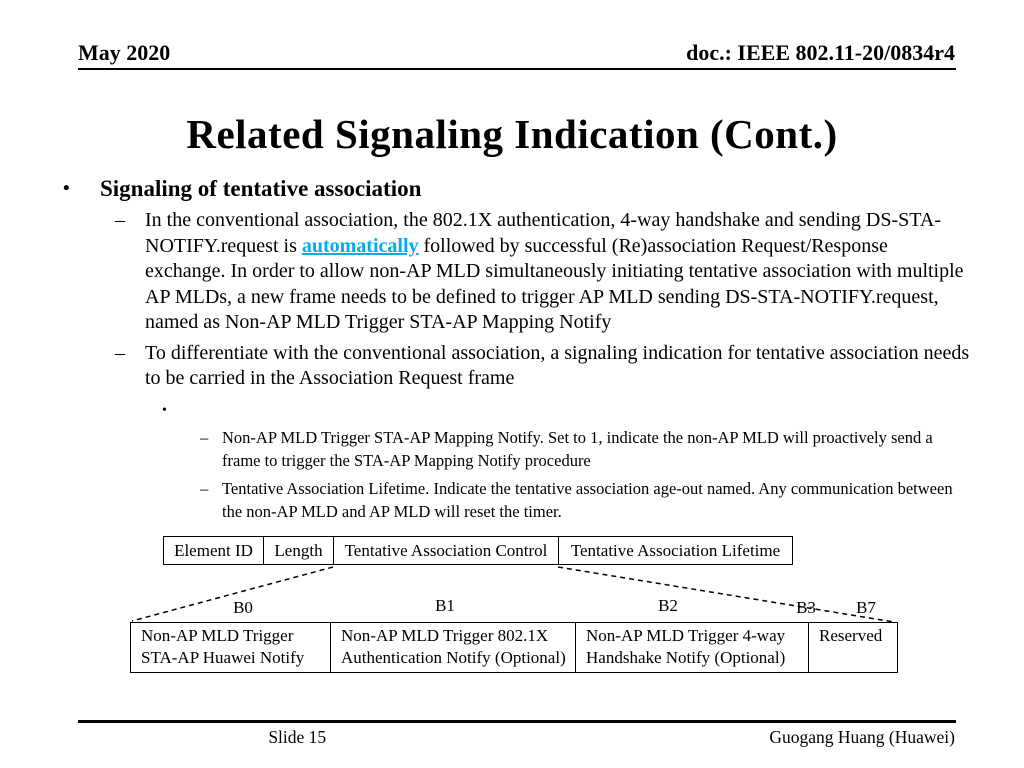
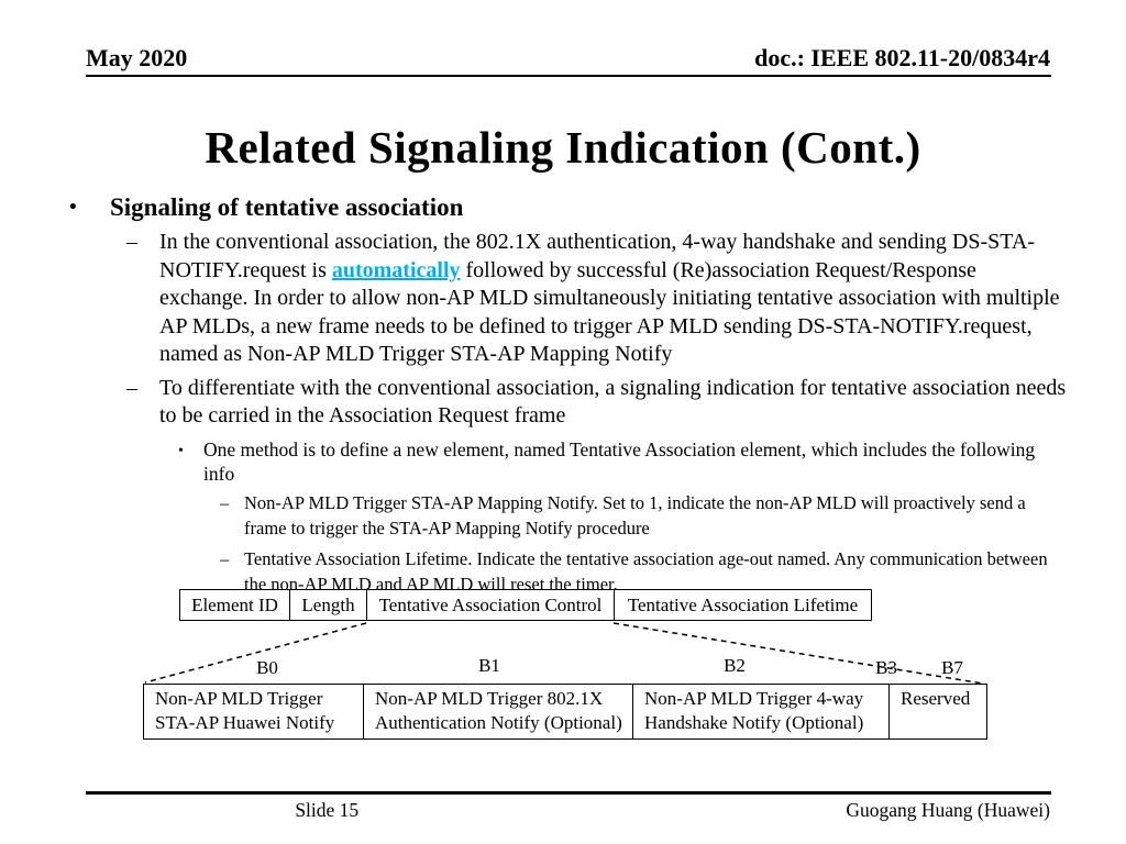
  May 2020
  doc.: IEEE 802.11-20/0834r4
  Related Signaling Indication (Cont.)
  •
  Signaling of tentative association
  –
  In the conventional association, the 802.1X authentication, 4-way handshake and sending DS-STA-NOTIFY.request is automatically followed by successful (Re)association Request/Response exchange. In order to allow non-AP MLD simultaneously initiating tentative association with multiple AP MLDs, a new frame needs to be defined to trigger AP MLD sending DS-STA-NOTIFY.request, named as Non-AP MLD Trigger STA-AP Mapping Notify
  –
  To differentiate with the conventional association, a signaling indication for tentative association needs to be carried in the Association Request frame
  •
+ One method is to define a new element, named Tentative Association element, which includes the following info
  –
  Non-AP MLD Trigger STA-AP Mapping Notify. Set to 1, indicate the non-AP MLD will proactively send a frame to trigger the STA-AP Mapping Notify procedure
  –
  Tentative Association Lifetime. Indicate the tentative association age-out named. Any communication between the non-AP MLD and AP MLD will reset the timer.
  Element ID	Length	Tentative Association Control	Tentative Association Lifetime
  B0
  B1
  B2
  B3
  B7
  Non-AP MLD Trigger STA-AP Huawei Notify	Non-AP MLD Trigger 802.1X Authentication Notify (Optional)	Non-AP MLD Trigger 4-way Handshake Notify (Optional)	Reserved
  Slide 15
  Guogang Huang (Huawei)
